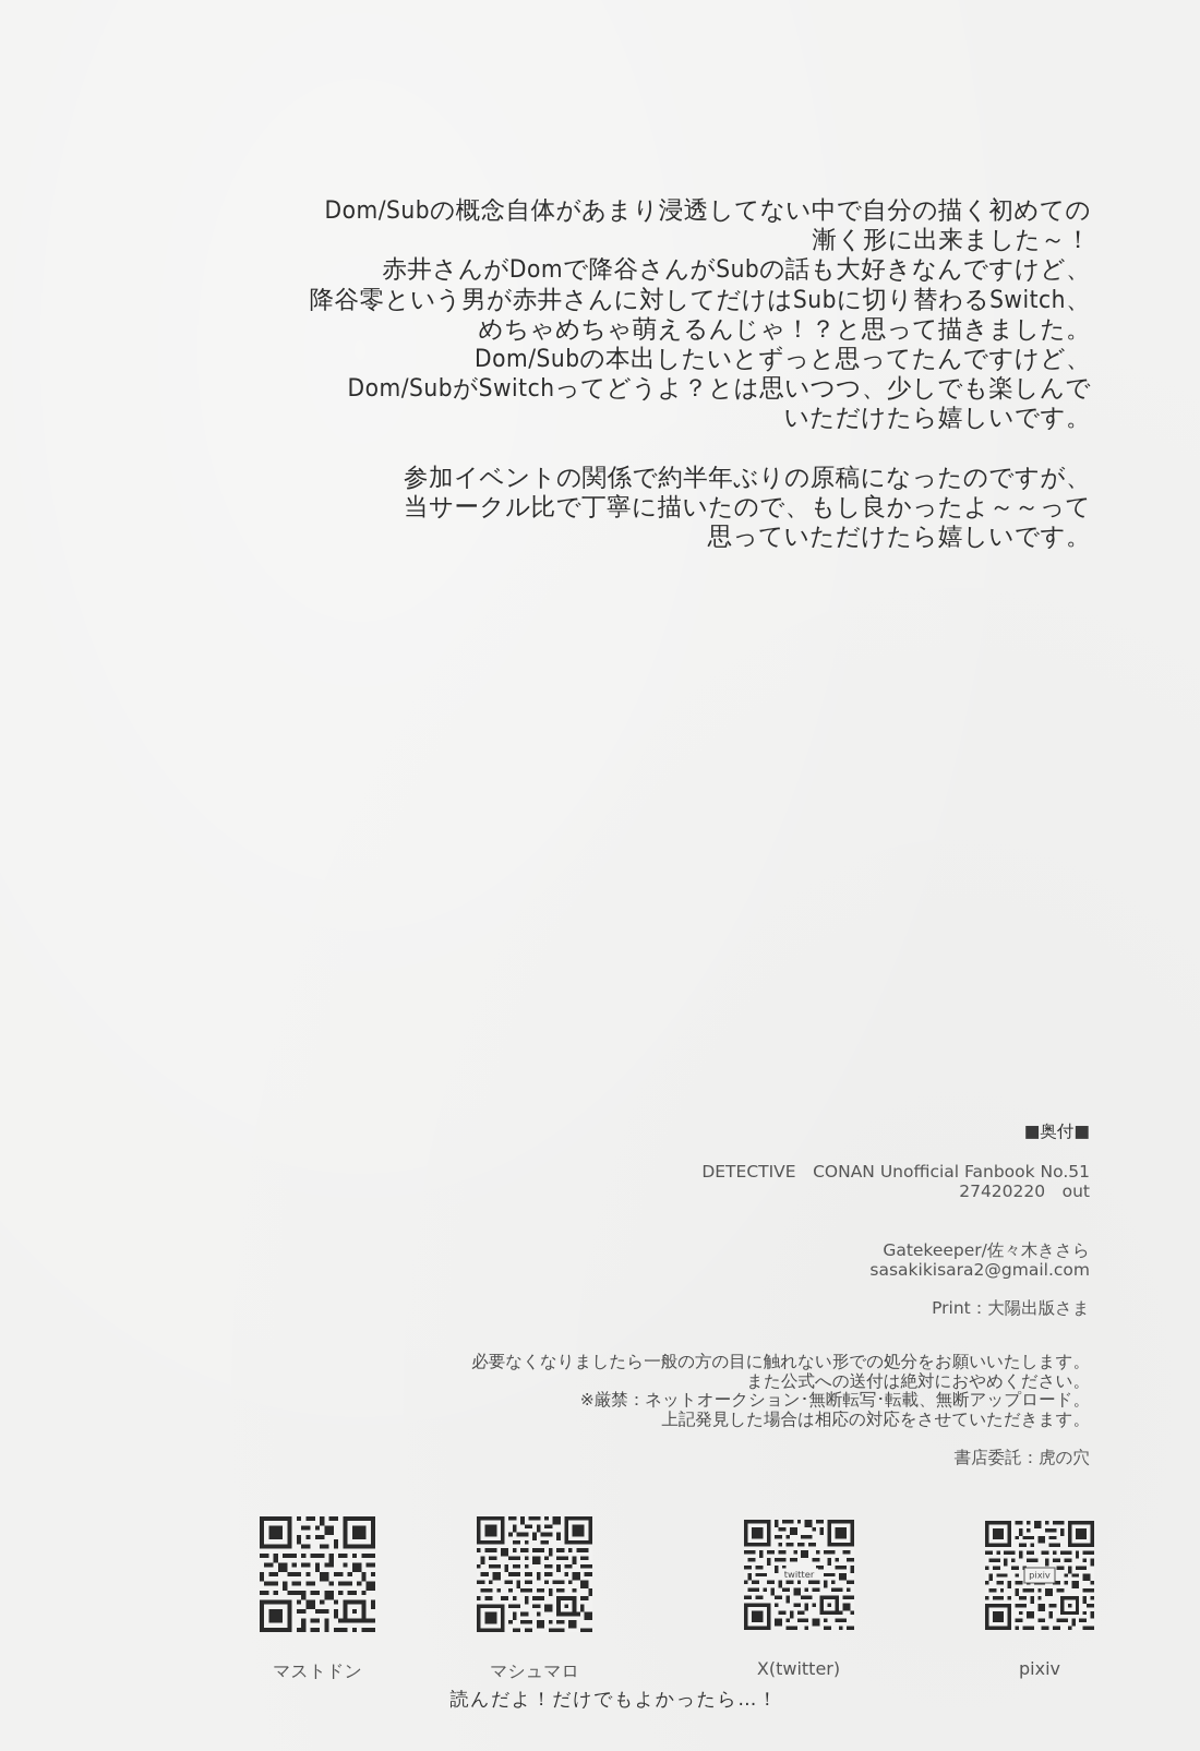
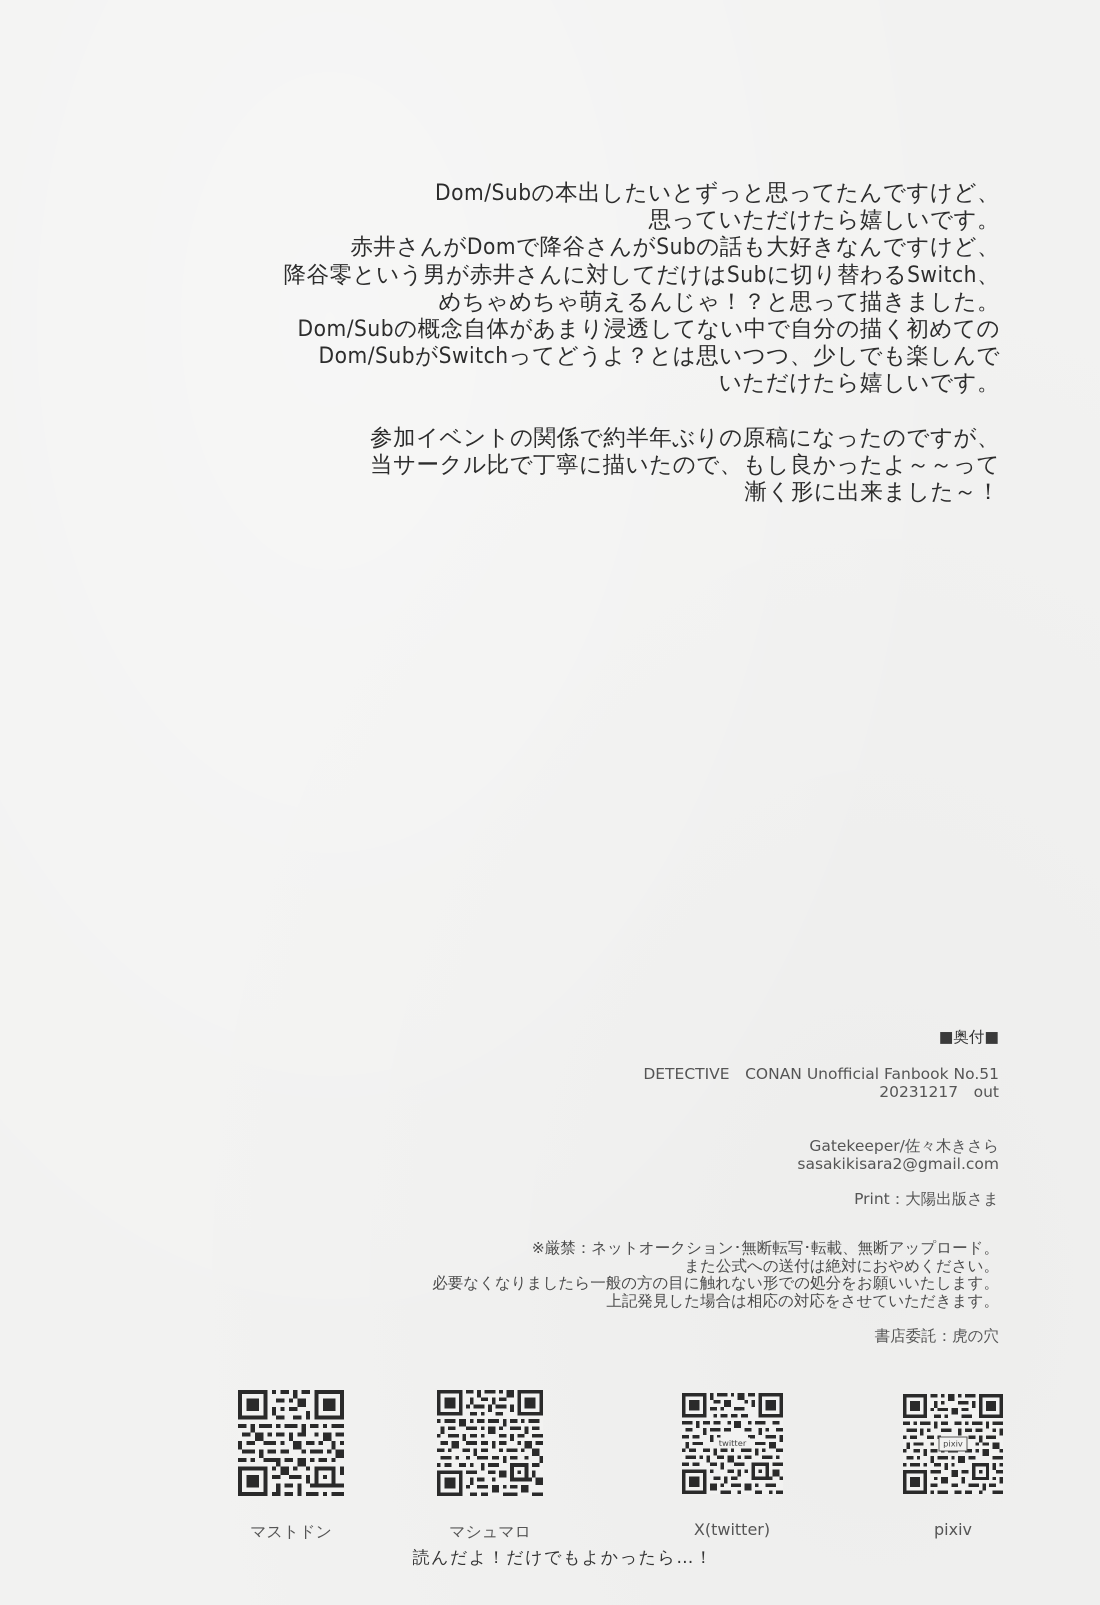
- Dom/Subの概念自体があまり浸透してない中で自分の描く初めての
+ Dom/Subの本出したいとずっと思ってたんですけど、
- 漸く形に出来ました～！
+ 思っていただけたら嬉しいです。
  赤井さんがDomで降谷さんがSubの話も大好きなんですけど、
  降谷零という男が赤井さんに対してだけはSubに切り替わるSwitch、
  めちゃめちゃ萌えるんじゃ！？と思って描きました。
- Dom/Subの本出したいとずっと思ってたんですけど、
+ Dom/Subの概念自体があまり浸透してない中で自分の描く初めての
  Dom/SubがSwitchってどうよ？とは思いつつ、少しでも楽しんで
  いただけたら嬉しいです。
  参加イベントの関係で約半年ぶりの原稿になったのですが、
  当サークル比で丁寧に描いたので、もし良かったよ～～って
- 思っていただけたら嬉しいです。
+ 漸く形に出来ました～！
  ■奥付■
  DETECTIVE CONAN Unofficial Fanbook No.51
- 27420220 out
+ 20231217 out
  Gatekeeper/佐々木きさら
  sasakikisara2@gmail.com
  Print：大陽出版さま
- 必要なくなりましたら一般の方の目に触れない形での処分をお願いいたします。
+ ※厳禁：ネットオークション･無断転写･転載、無断アップロード。
  また公式への送付は絶対におやめください。
- ※厳禁：ネットオークション･無断転写･転載、無断アップロード。
+ 必要なくなりましたら一般の方の目に触れない形での処分をお願いいたします。
  上記発見した場合は相応の対応をさせていただきます。
  書店委託：虎の穴
  マストドン
  マシュマロ
  twitter
  X(twitter)
  pixiv
  pixiv
  読んだよ！だけでもよかったら…！
